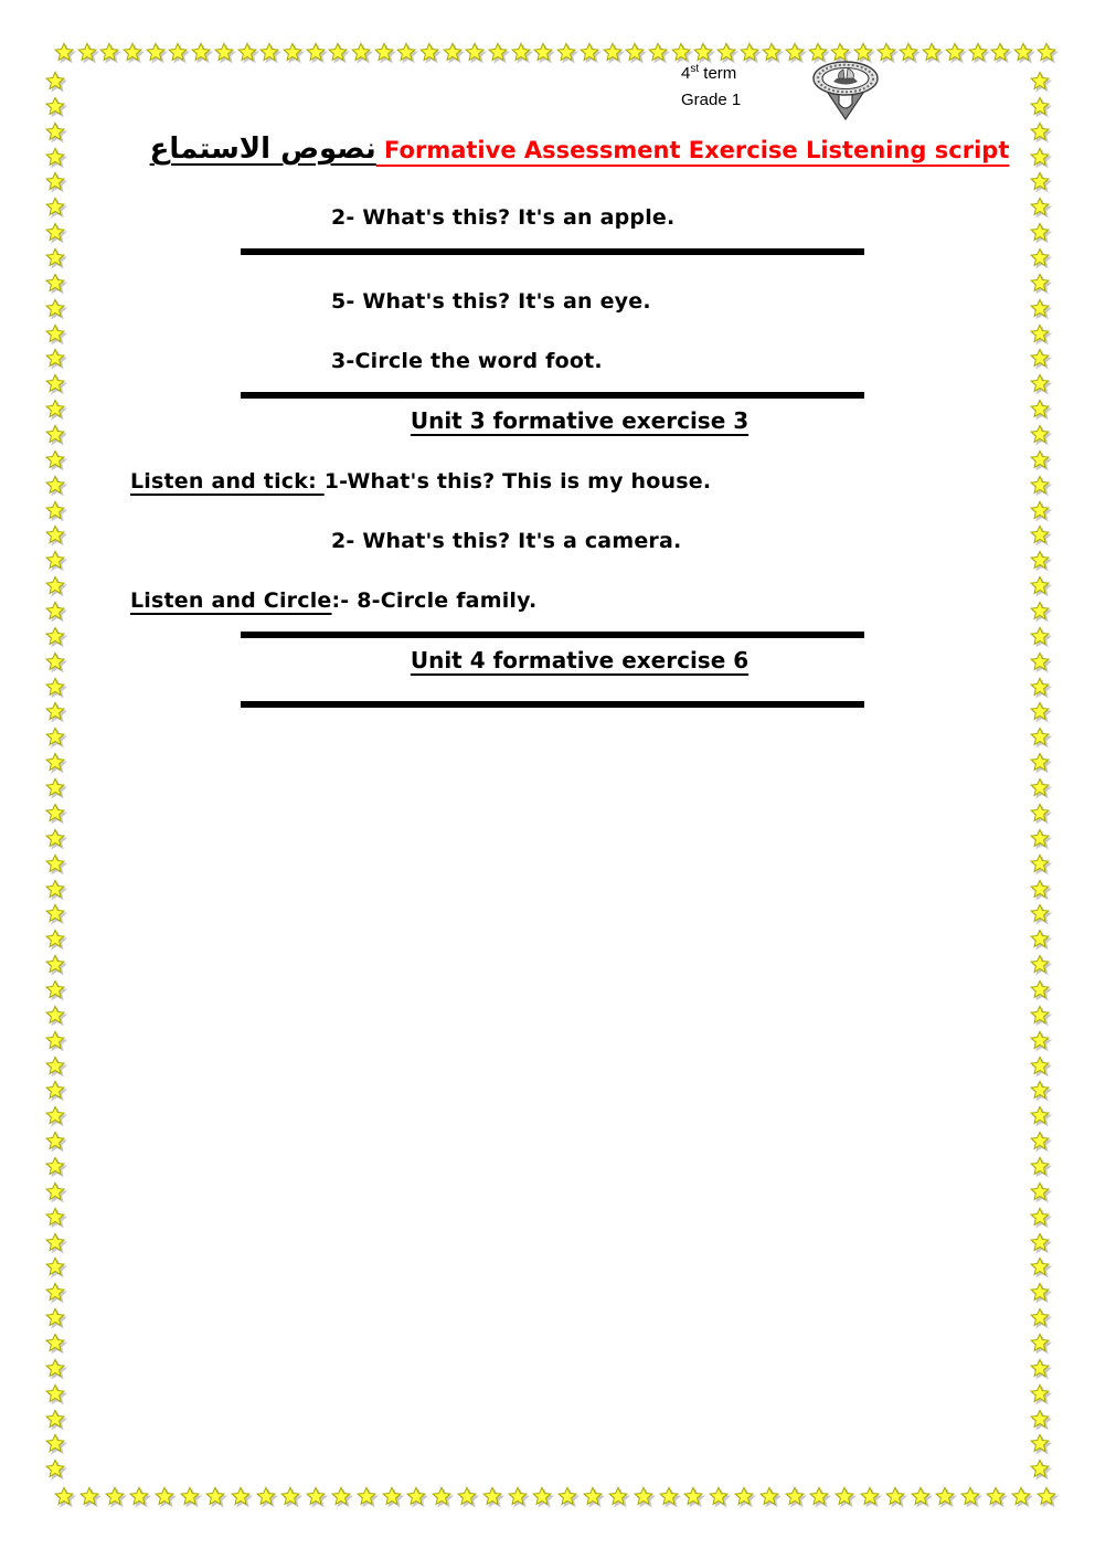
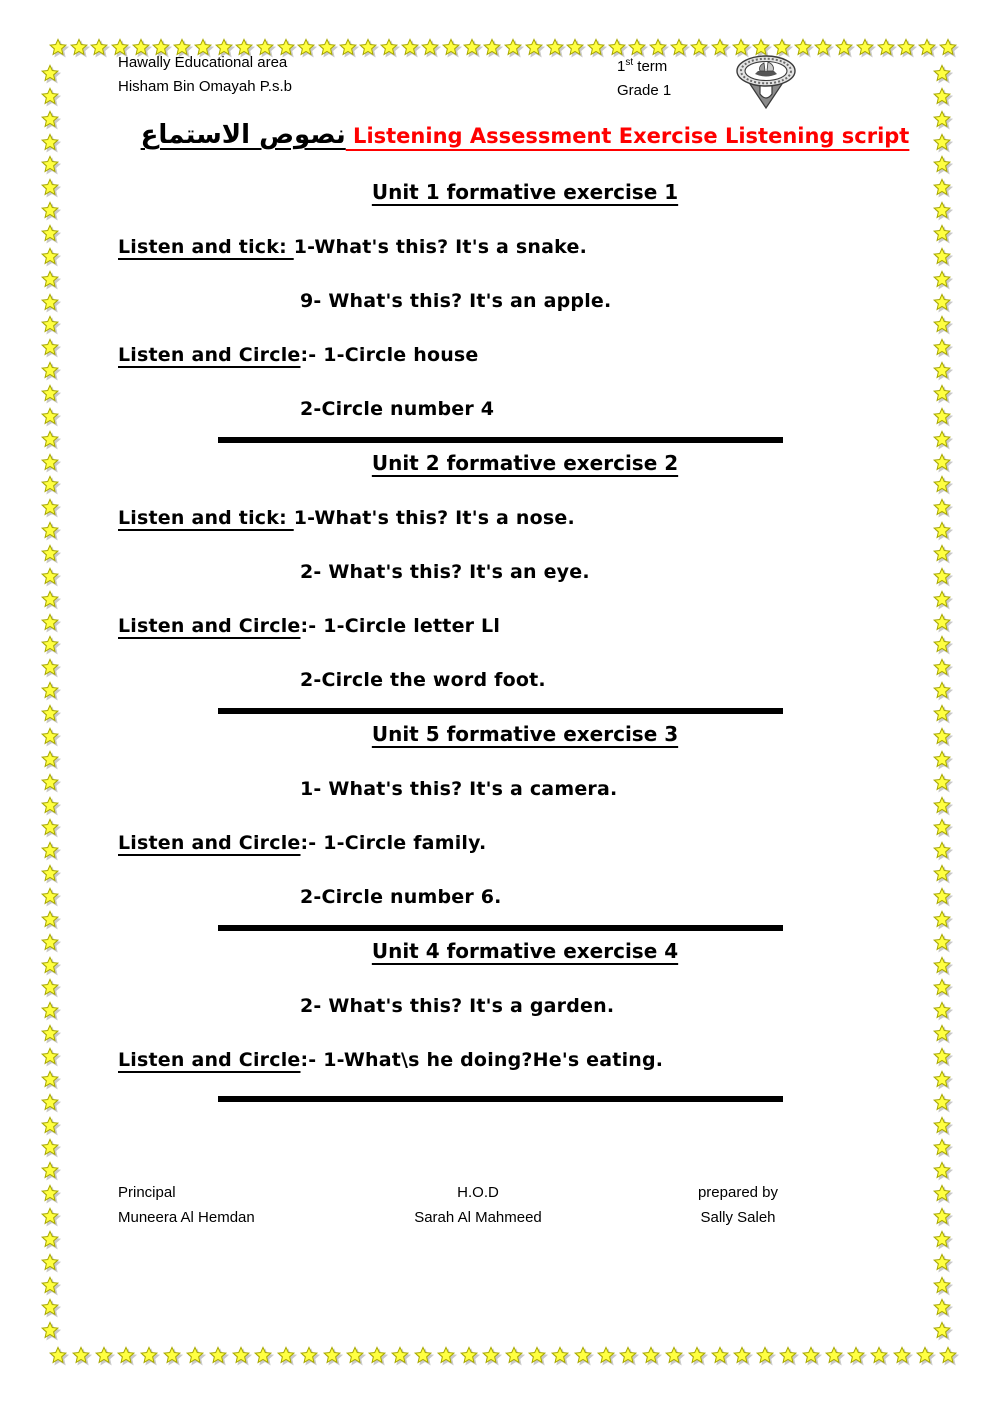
+ Hawally Educational area
+ Hisham Bin Omayah P.s.b
- 4st term
+ 1st term
  Grade 1
- نصوص الاستماع Formative Assessment Exercise Listening script
+ نصوص الاستماع Listening Assessment Exercise Listening script
+ Unit 1 formative exercise 1
+ Listen and tick: 1-What's this? It's a snake.
- 2- What's this? It's an apple.
+ 9- What's this? It's an apple.
+ Listen and Circle:- 1-Circle house
+ 2-Circle number 4
+ Unit 2 formative exercise 2
+ Listen and tick: 1-What's this? It's a nose.
- 5- What's this? It's an eye.
+ 2- What's this? It's an eye.
+ Listen and Circle:- 1-Circle letter Ll
- 3-Circle the word foot.
+ 2-Circle the word foot.
- Unit 3 formative exercise 3
+ Unit 5 formative exercise 3
- Listen and tick: 1-What's this? This is my house.
- 2- What's this? It's a camera.
+ 1- What's this? It's a camera.
- Listen and Circle:- 8-Circle family.
+ Listen and Circle:- 1-Circle family.
+ 2-Circle number 6.
- Unit 4 formative exercise 6
+ Unit 4 formative exercise 4
+ 2- What's this? It's a garden.
+ Listen and Circle:- 1-What\s he doing?He's eating.
+ Principal
+ Muneera Al Hemdan
+ H.O.D
+ Sarah Al Mahmeed
+ prepared by
+ Sally Saleh
